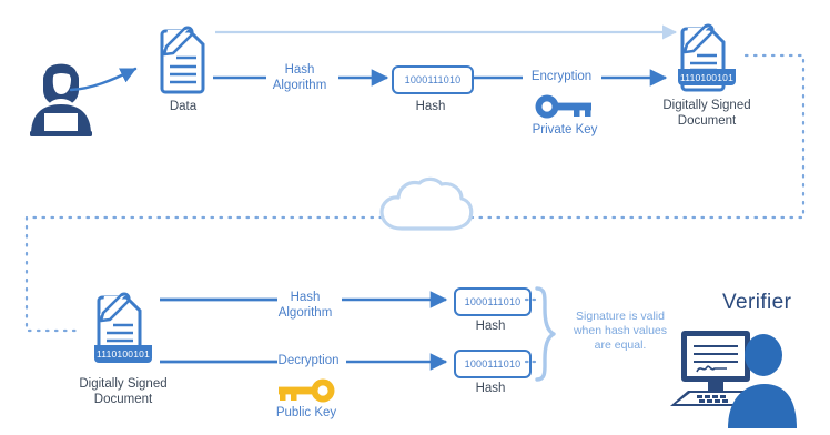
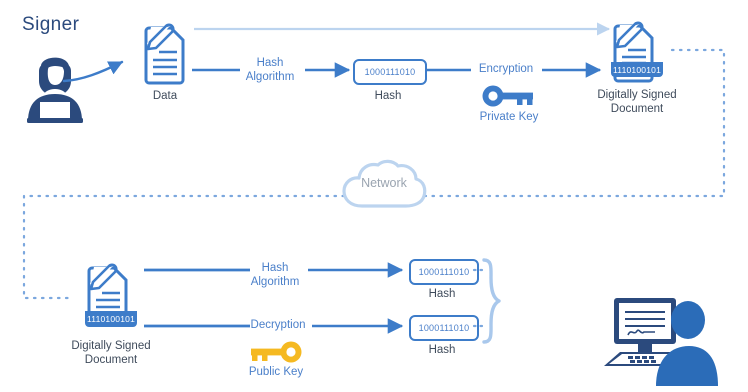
+ Signer
  Data
  Hash
  Algorithm
  1000111010
  Hash
  Encryption
  Private Key
  1110100101
  Digitally Signed
  Document
+ Network
  1110100101
  Digitally Signed
  Document
  Hash
  Algorithm
  Decryption
  Public Key
  1000111010
  Hash
  1000111010
  Hash
- Signature is valid
- when hash values
- are equal.
- Verifier
